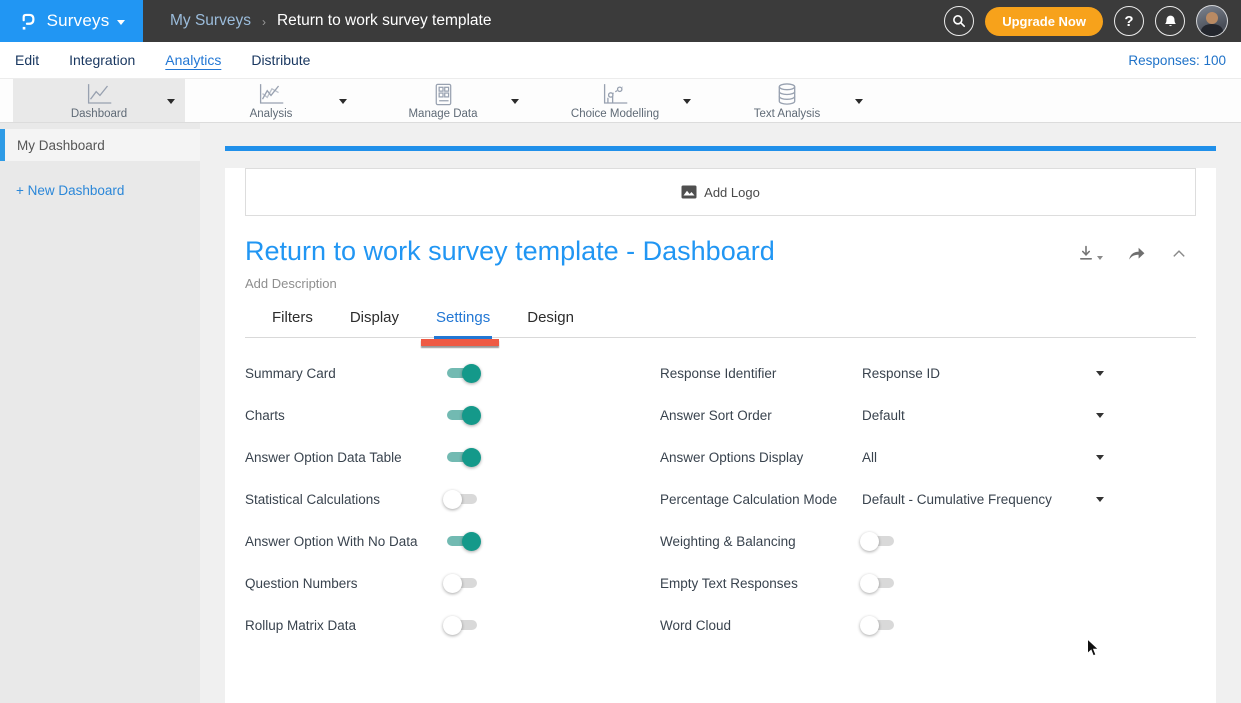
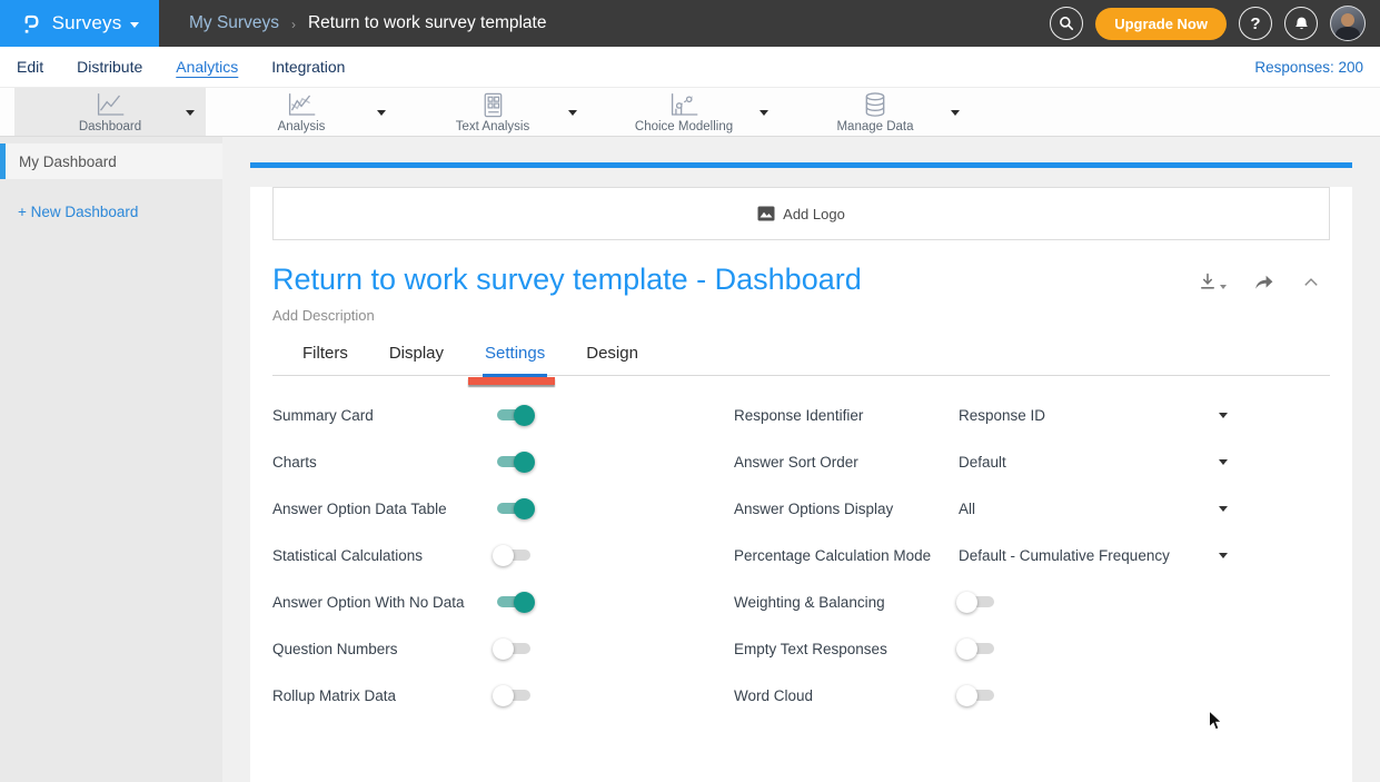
  Surveys
  My Surveys
  ›
  Return to work survey template
  Upgrade Now
  ?
  Edit
- Integration
+ Distribute
  Analytics
- Distribute
+ Integration
- Responses: 100
+ Responses: 200
  Dashboard
  Analysis
- Manage Data
+ Text Analysis
  Choice Modelling
- Text Analysis
+ Manage Data
  My Dashboard
  + New Dashboard
  Add Logo
  Return to work survey template - Dashboard
  Add Description
  Filters
  Display
  Settings
  Design
  Summary Card
  Charts
  Answer Option Data Table
  Statistical Calculations
  Answer Option With No Data
  Question Numbers
  Rollup Matrix Data
  Response Identifier
  Response ID
  Answer Sort Order
  Default
  Answer Options Display
  All
  Percentage Calculation Mode
  Default - Cumulative Frequency
  Weighting & Balancing
  Empty Text Responses
  Word Cloud
